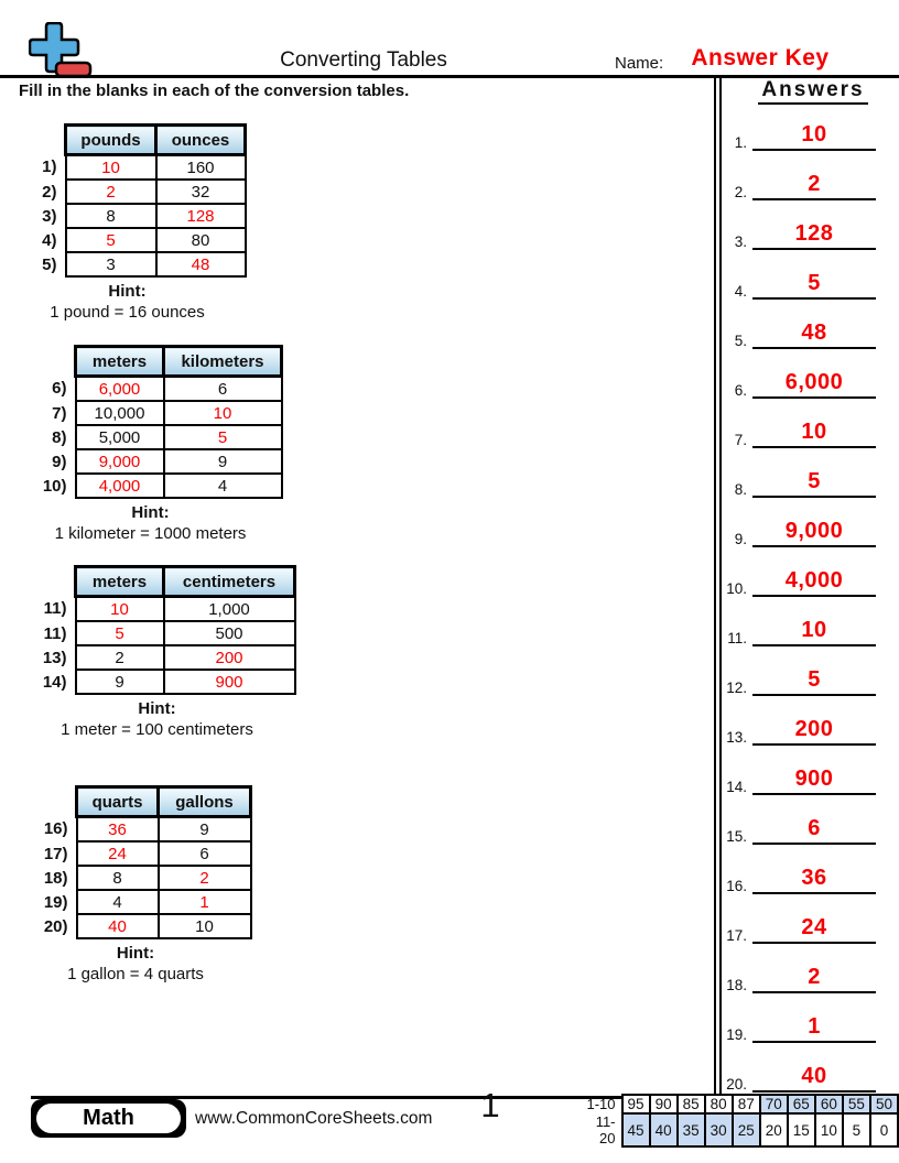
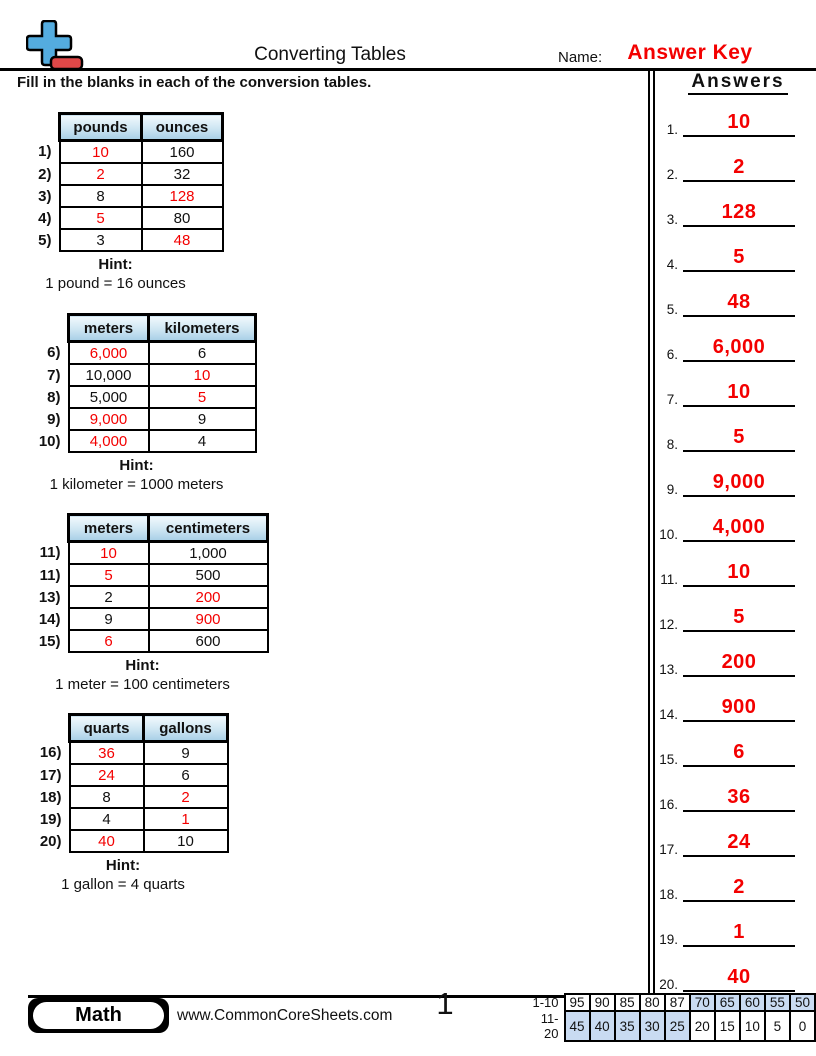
  Converting Tables
  Name:
  Answer Key
  Fill in the blanks in each of the conversion tables.
  Answers
  1.
  10
  2.
  2
  3.
  128
  4.
  5
  5.
  48
  6.
  6,000
  7.
  10
  8.
  5
  9.
  9,000
  10.
  4,000
  11.
  10
  12.
  5
  13.
  200
  14.
  900
  15.
  6
  16.
  36
  17.
  24
  18.
  2
  19.
  1
  20.
  40
  	pounds	ounces
  1)	10	160
  2)	2	32
  3)	8	128
  4)	5	80
  5)	3	48
  Hint:
  1 pound = 16 ounces
  	meters	kilometers
  6)	6,000	6
  7)	10,000	10
  8)	5,000	5
  9)	9,000	9
  10)	4,000	4
  Hint:
  1 kilometer = 1000 meters
  	meters	centimeters
  11)	10	1,000
  11)	5	500
  13)	2	200
  14)	9	900
+ 15)	6	600
  Hint:
  1 meter = 100 centimeters
  	quarts	gallons
  16)	36	9
  17)	24	6
  18)	8	2
  19)	4	1
  20)	40	10
  Hint:
  1 gallon = 4 quarts
  Math
  www.CommonCoreSheets.com
  1
  1-10	95	90	85	80	87	70	65	60	55	50
  11-20	45	40	35	30	25	20	15	10	5	0
